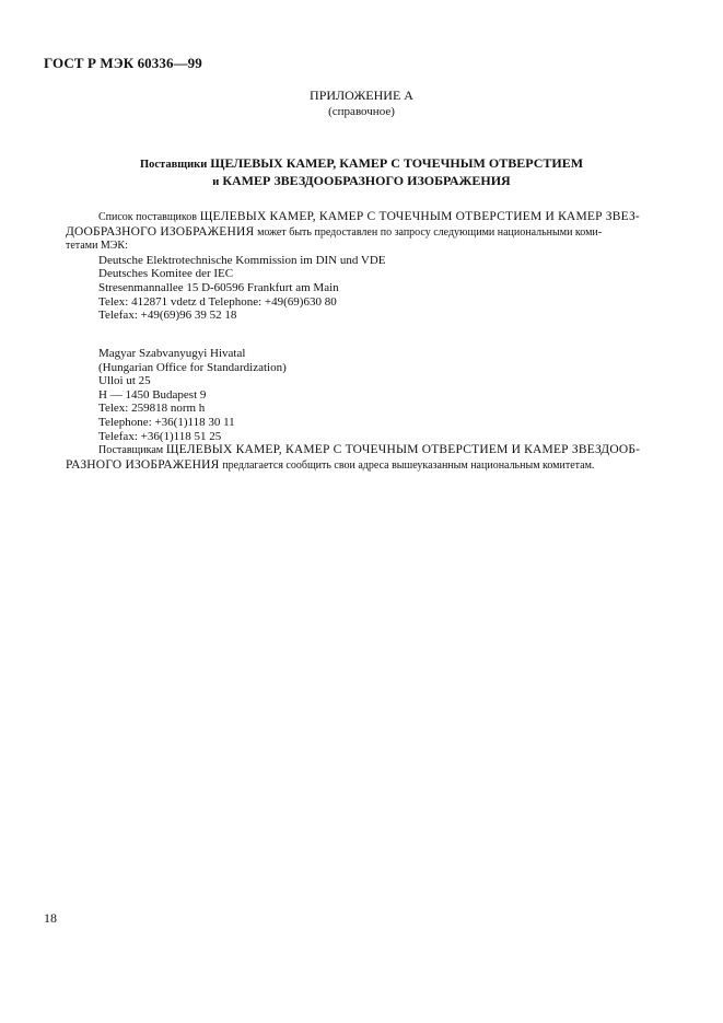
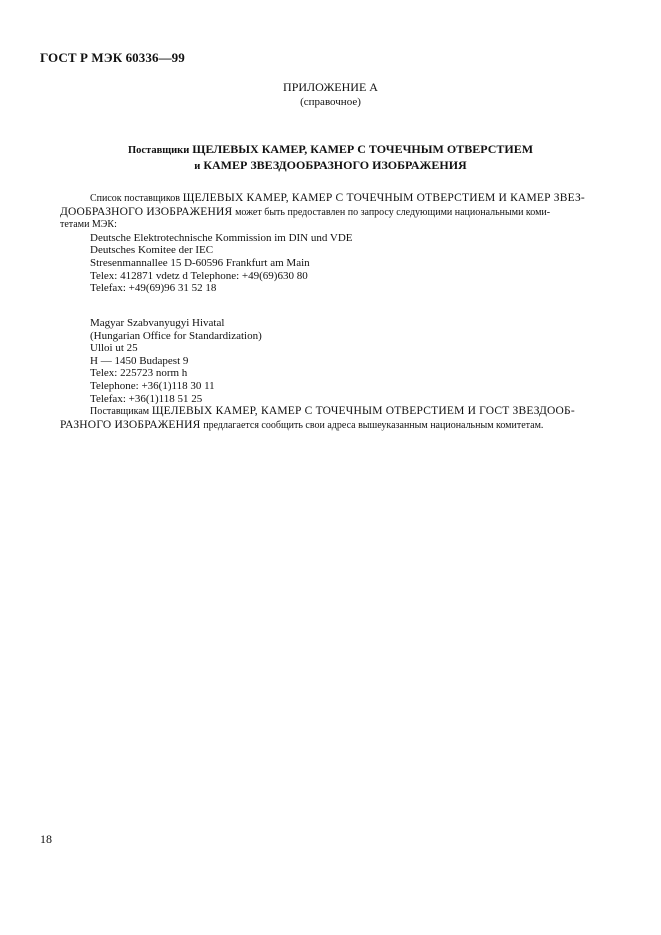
  ГОСТ Р МЭК 60336—99
  ПРИЛОЖЕНИЕ А
  (справочное)
  Поставщики ЩЕЛЕВЫХ КАМЕР, КАМЕР С ТОЧЕЧНЫМ ОТВЕРСТИЕМ
  и КАМЕР ЗВЕЗДООБРАЗНОГО ИЗОБРАЖЕНИЯ
  Список поставщиков ЩЕЛЕВЫХ КАМЕР, КАМЕР С ТОЧЕЧНЫМ ОТВЕРСТИЕМ И КАМЕР ЗВЕЗ-
  ДООБРАЗНОГО ИЗОБРАЖЕНИЯ может быть предоставлен по запросу следующими национальными коми-
  тетами МЭК:
  Deutsche Elektrotechnische Kommission im DIN und VDE
  Deutsches Komitee der IEC
  Stresenmannallee 15 D-60596 Frankfurt am Main
  Telex: 412871 vdetz d Telephone: +49(69)630 80
- Telefax: +49(69)96 39 52 18
+ Telefax: +49(69)96 31 52 18
  Magyar Szabvanyugyi Hivatal
  (Hungarian Office for Standardization)
  Ulloi ut 25
  H — 1450 Budapest 9
- Telex: 259818 norm h
+ Telex: 225723 norm h
  Telephone: +36(1)118 30 11
  Telefax: +36(1)118 51 25
- Поставщикам ЩЕЛЕВЫХ КАМЕР, КАМЕР С ТОЧЕЧНЫМ ОТВЕРСТИЕМ И КАМЕР ЗВЕЗДООБ-
+ Поставщикам ЩЕЛЕВЫХ КАМЕР, КАМЕР С ТОЧЕЧНЫМ ОТВЕРСТИЕМ И ГОСТ ЗВЕЗДООБ-
  РАЗНОГО ИЗОБРАЖЕНИЯ предлагается сообщить свои адреса вышеуказанным национальным комитетам.
  18
